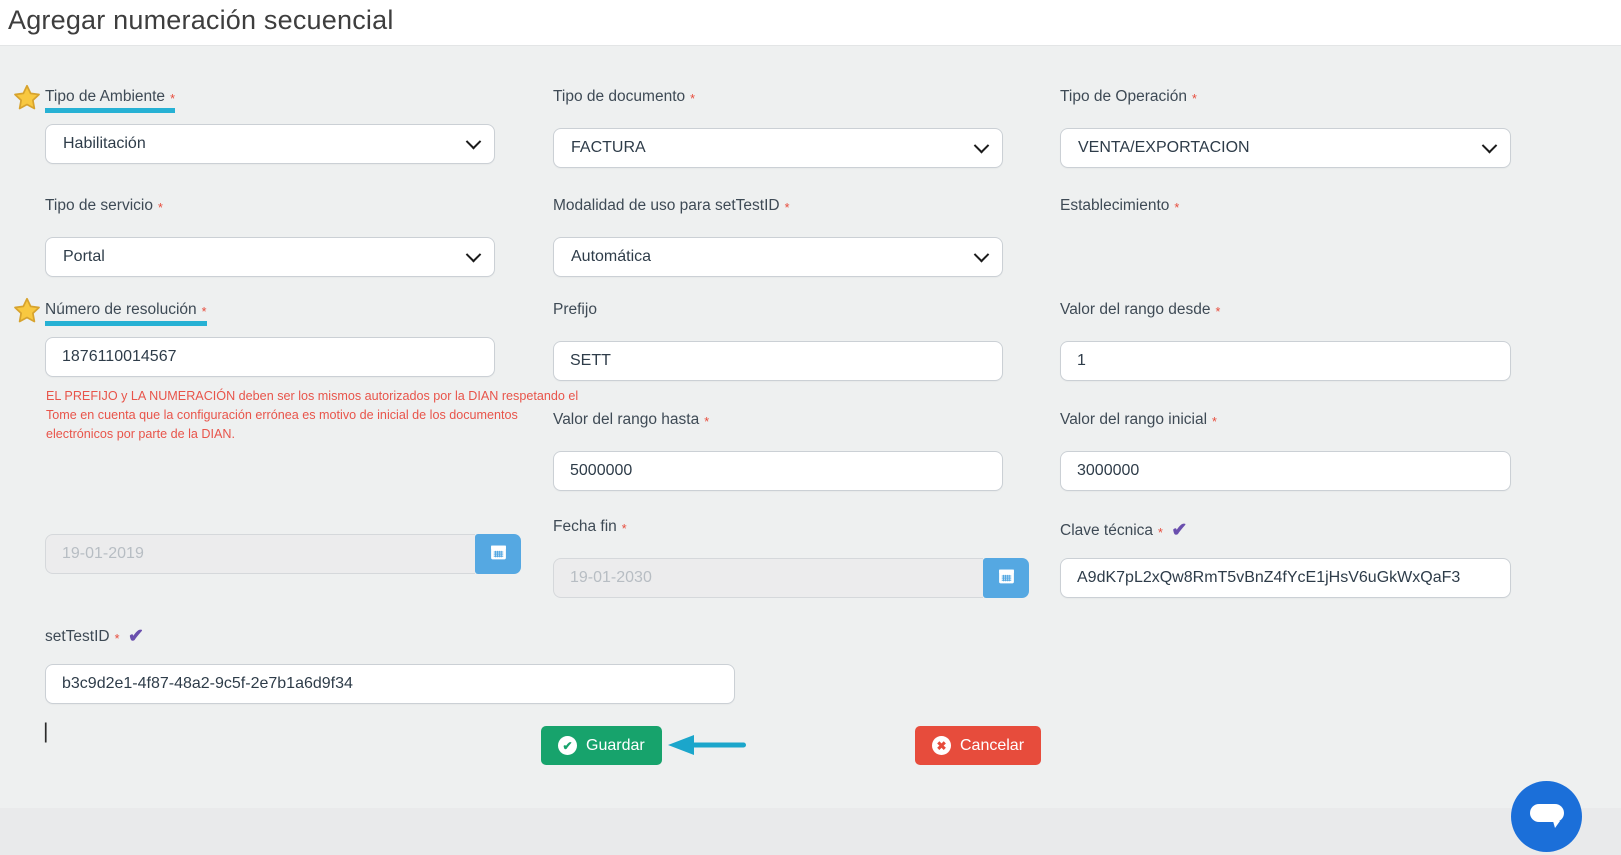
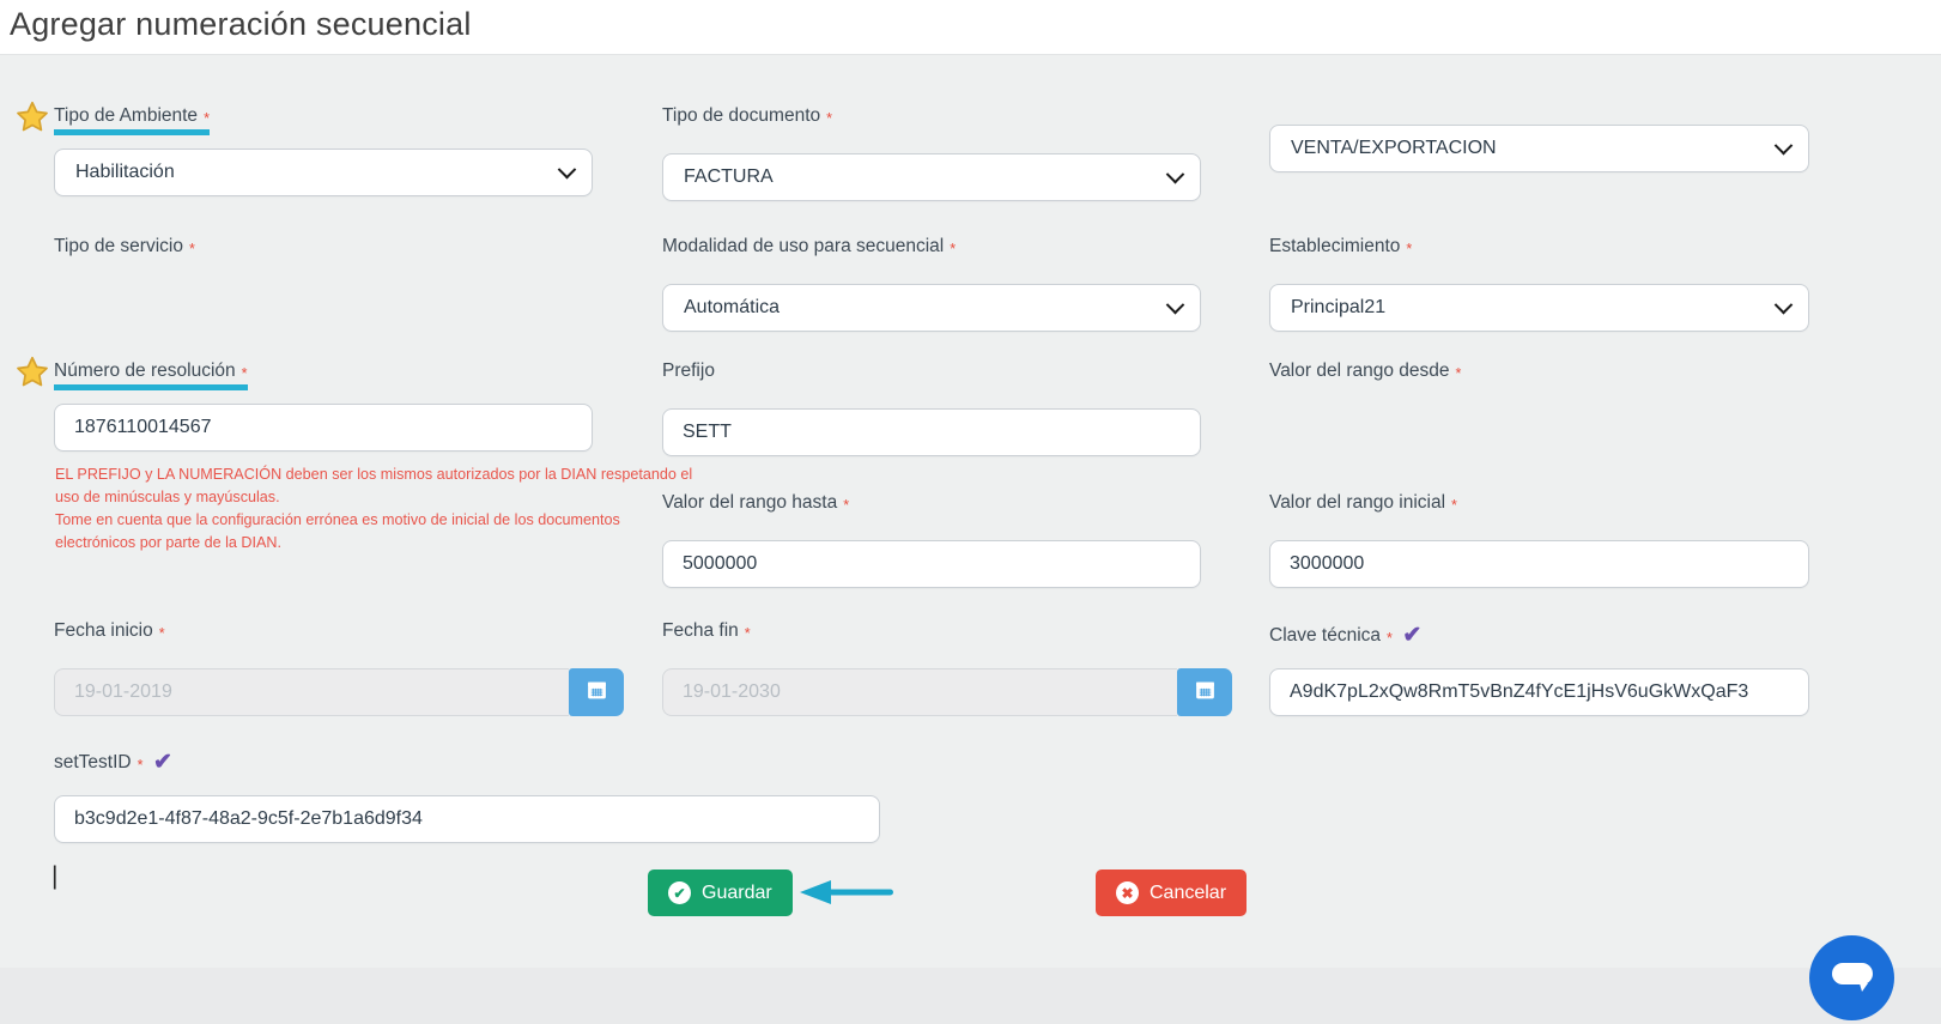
  Agregar numeración secuencial
  Tipo de Ambiente *
  Habilitación
  Tipo de documento *
  FACTURA
- Tipo de Operación *
  VENTA/EXPORTACION
  Tipo de servicio *
- Portal
- Modalidad de uso para setTestID *
+ Modalidad de uso para secuencial *
  Automática
  Establecimiento *
+ Principal21
  Número de resolución *
  1876110014567
  Prefijo
  SETT
  Valor del rango desde *
- 1
  EL PREFIJO y LA NUMERACIÓN deben ser los mismos autorizados por la DIAN respetando el
+ uso de minúsculas y mayúsculas.
  Tome en cuenta que la configuración errónea es motivo de inicial de los documentos
  electrónicos por parte de la DIAN.
  Valor del rango hasta *
  5000000
  Valor del rango inicial *
  3000000
+ Fecha inicio *
  19-01-2019
  Fecha fin *
  19-01-2030
  Clave técnica * ✔
  A9dK7pL2xQw8RmT5vBnZ4fYcE1jHsV6uGkWxQaF3
  setTestID * ✔
  b3c9d2e1-4f87-48a2-9c5f-2e7b1a6d9f34
  |
  ✔
  Guardar
  ✖
  Cancelar
